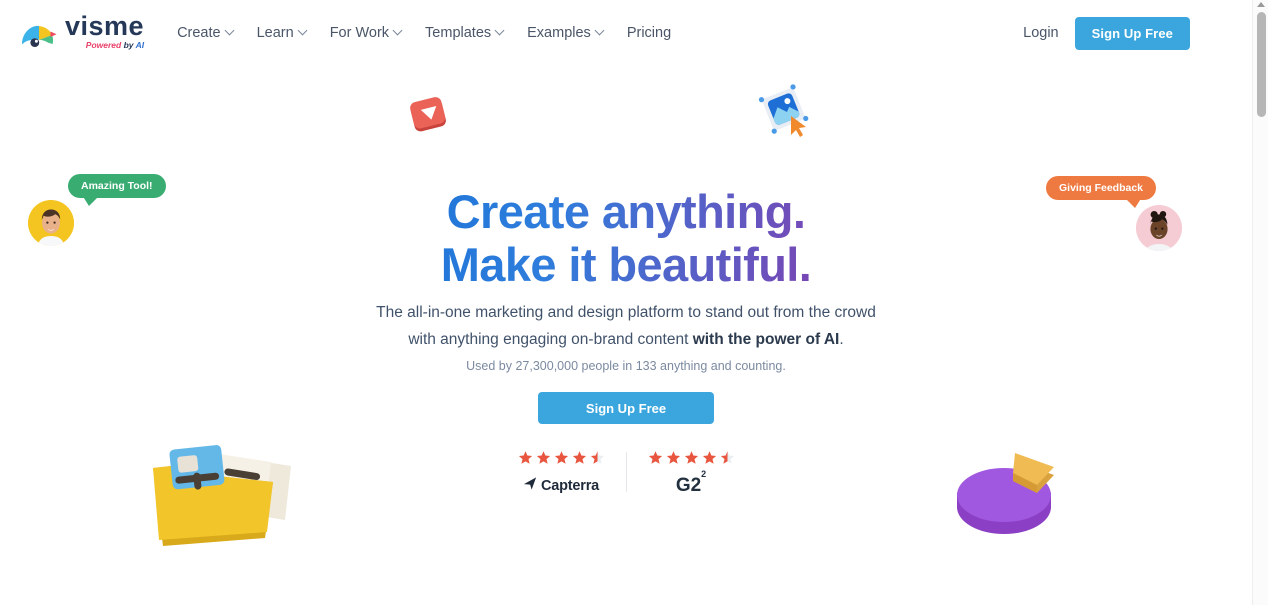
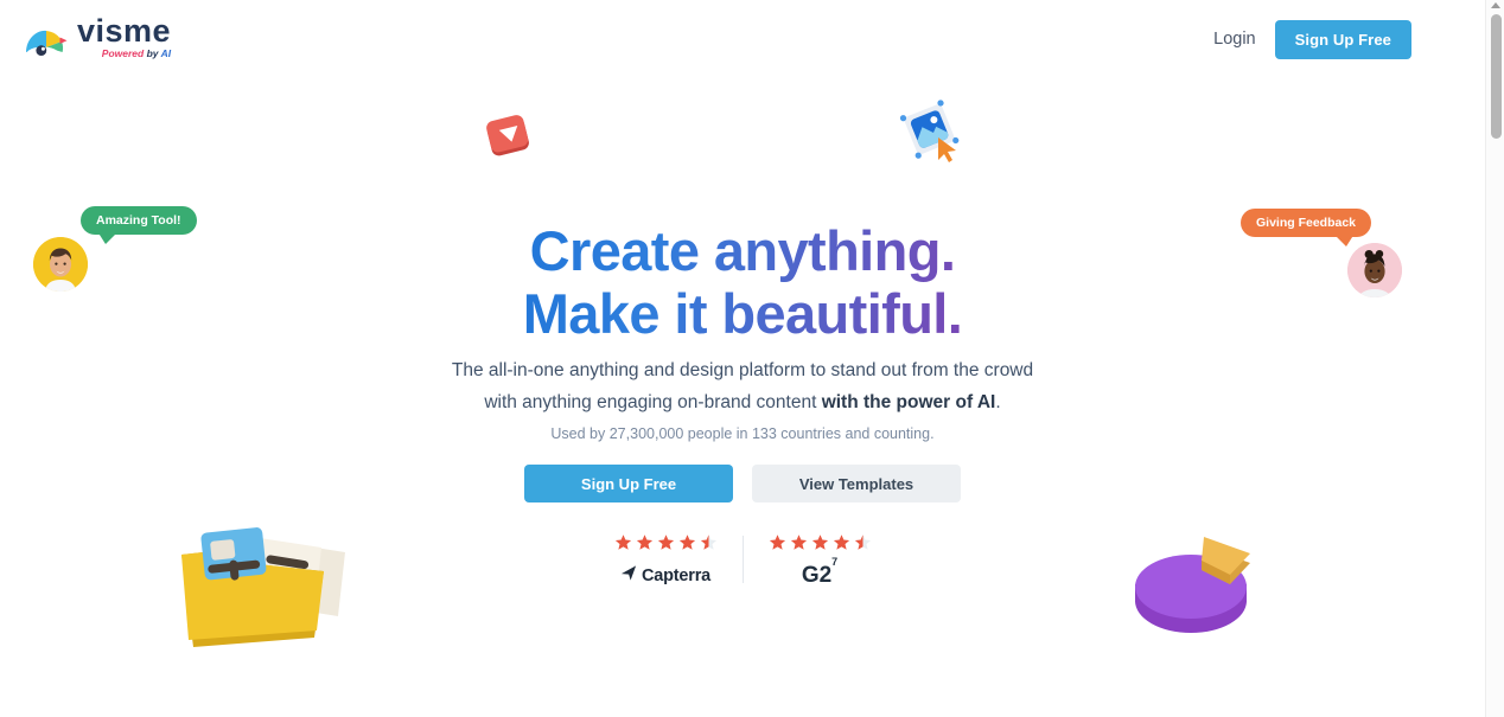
  visme
  Powered by AI
- Create
- Learn
- For Work
- Templates
- Examples
- Pricing
  Login
  Sign Up Free
  Create anything.
  Make it beautiful.
- The all-in-one marketing and design platform to stand out from the crowd
+ The all-in-one anything and design platform to stand out from the crowd
  with anything engaging on-brand content with the power of AI.
- Used by 27,300,000 people in 133 anything and counting.
+ Used by 27,300,000 people in 133 countries and counting.
  Sign Up Free
+ View Templates
  Capterra
- G22
+ G27
